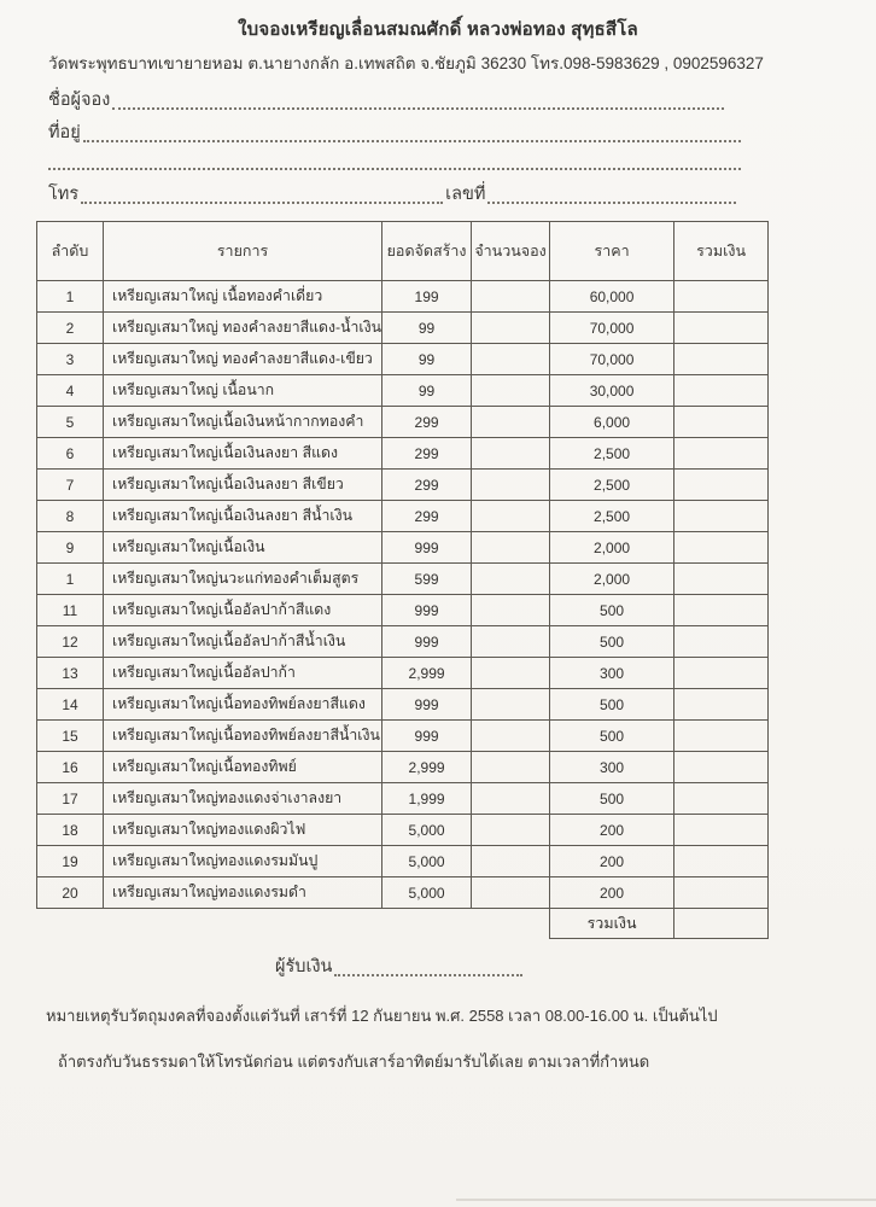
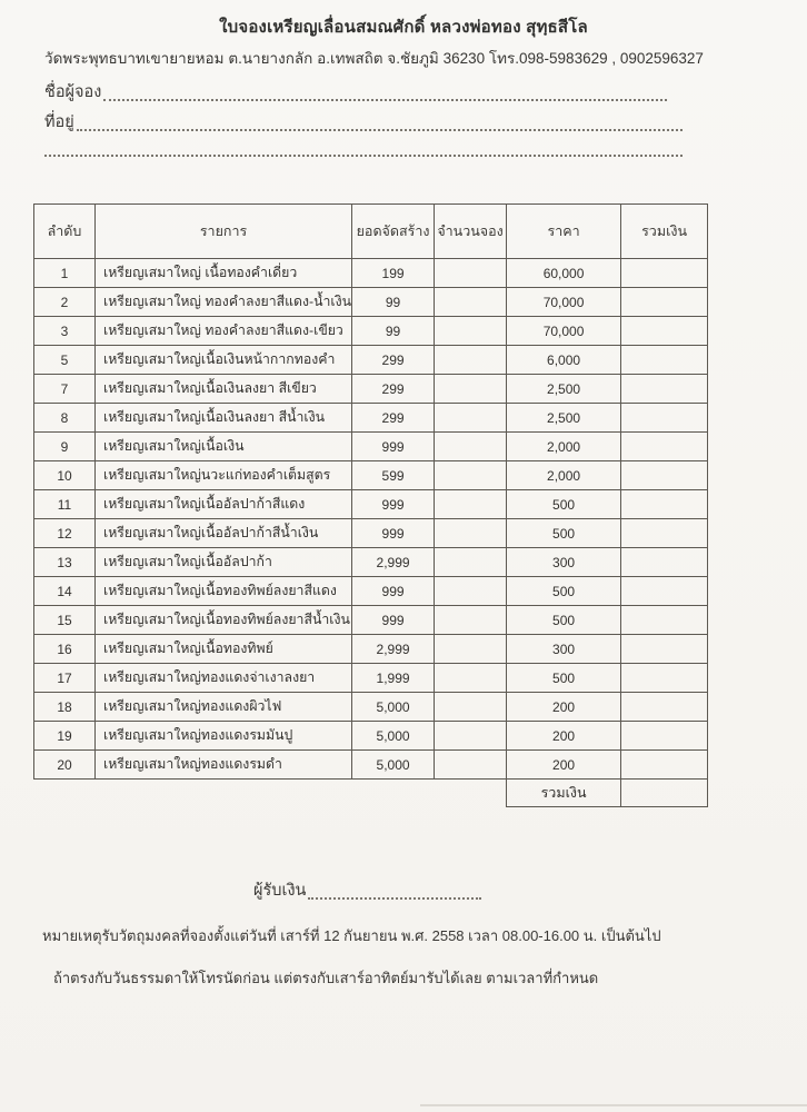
  ใบจองเหรียญเลื่อนสมณศักดิ์ หลวงพ่อทอง สุทฺธสีโล
  วัดพระพุทธบาทเขายายหอม ต.นายางกลัก อ.เทพสถิต จ.ชัยภูมิ 36230 โทร.098-5983629 , 0902596327
  ชื่อผู้จอง
  ที่อยู่
- โทร
- เลขที่
  ลำดับ	รายการ	ยอดจัดสร้าง	จำนวนจอง	ราคา	รวมเงิน
  1	เหรียญเสมาใหญ่ เนื้อทองคำเดี่ยว	199		60,000
  2	เหรียญเสมาใหญ่ ทองคำลงยาสีแดง-น้ำเงิน	99		70,000
  3	เหรียญเสมาใหญ่ ทองคำลงยาสีแดง-เขียว	99		70,000
- 4	เหรียญเสมาใหญ่ เนื้อนาก	99		30,000
  5	เหรียญเสมาใหญ่เนื้อเงินหน้ากากทองคำ	299		6,000
- 6	เหรียญเสมาใหญ่เนื้อเงินลงยา สีแดง	299		2,500
  7	เหรียญเสมาใหญ่เนื้อเงินลงยา สีเขียว	299		2,500
  8	เหรียญเสมาใหญ่เนื้อเงินลงยา สีน้ำเงิน	299		2,500
  9	เหรียญเสมาใหญ่เนื้อเงิน	999		2,000
- 1	เหรียญเสมาใหญ่นวะแก่ทองคำเต็มสูตร	599		2,000
+ 10	เหรียญเสมาใหญ่นวะแก่ทองคำเต็มสูตร	599		2,000
  11	เหรียญเสมาใหญ่เนื้ออัลปาก้าสีแดง	999		500
  12	เหรียญเสมาใหญ่เนื้ออัลปาก้าสีน้ำเงิน	999		500
  13	เหรียญเสมาใหญ่เนื้ออัลปาก้า	2,999		300
  14	เหรียญเสมาใหญ่เนื้อทองทิพย์ลงยาสีแดง	999		500
  15	เหรียญเสมาใหญ่เนื้อทองทิพย์ลงยาสีน้ำเงิน	999		500
  16	เหรียญเสมาใหญ่เนื้อทองทิพย์	2,999		300
  17	เหรียญเสมาใหญ่ทองแดงจ่าเงาลงยา	1,999		500
  18	เหรียญเสมาใหญ่ทองแดงผิวไฟ	5,000		200
  19	เหรียญเสมาใหญ่ทองแดงรมมันปู	5,000		200
  20	เหรียญเสมาใหญ่ทองแดงรมดำ	5,000		200
  	รวมเงิน
  ผู้รับเงิน
  หมายเหตุรับวัตถุมงคลที่จองตั้งแต่วันที่ เสาร์ที่ 12 กันยายน พ.ศ. 2558 เวลา 08.00-16.00 น. เป็นต้นไป
  ถ้าตรงกับวันธรรมดาให้โทรนัดก่อน แต่ตรงกับเสาร์อาทิตย์มารับได้เลย ตามเวลาที่กำหนด
